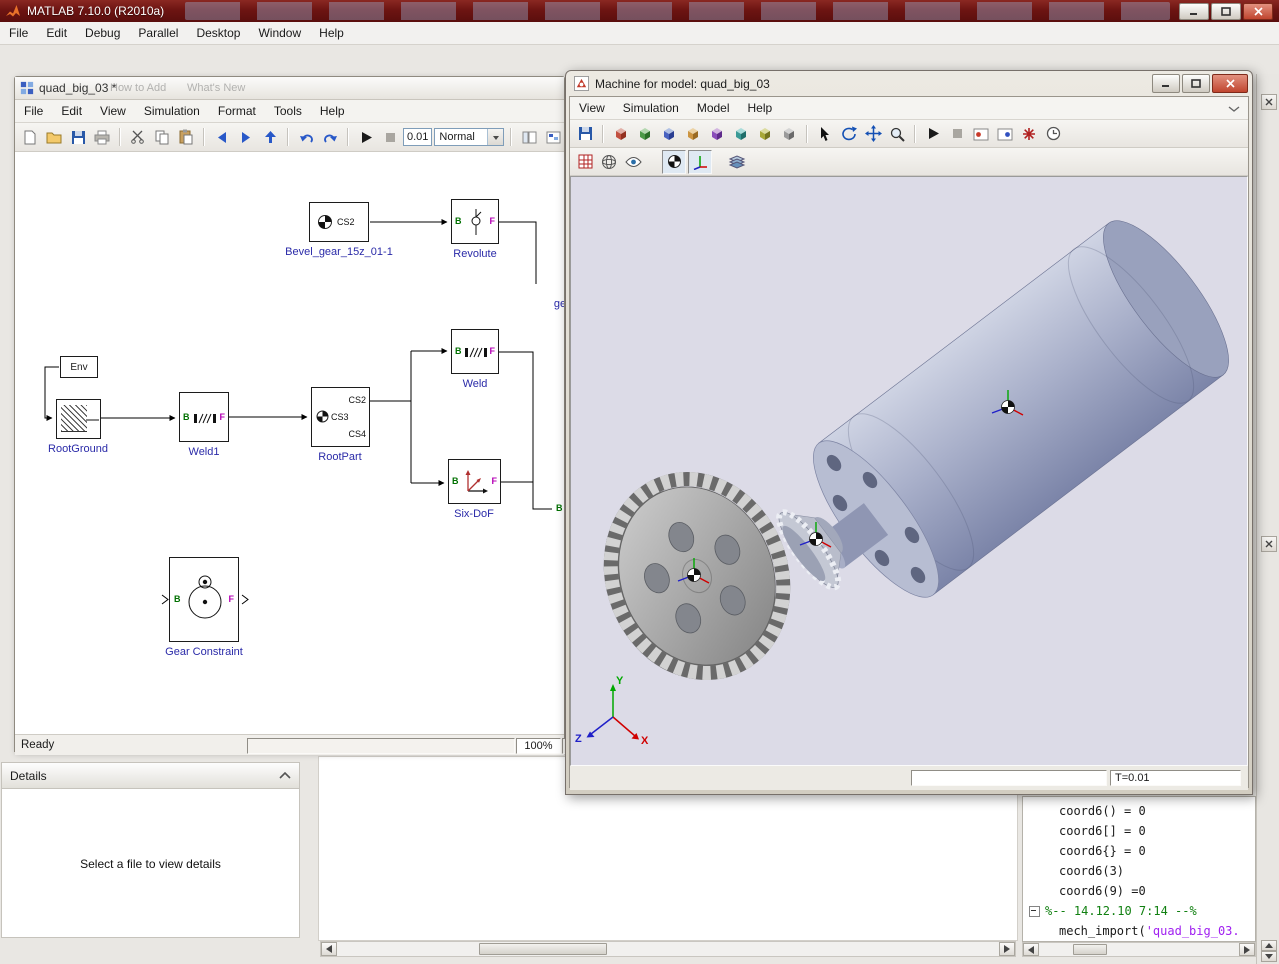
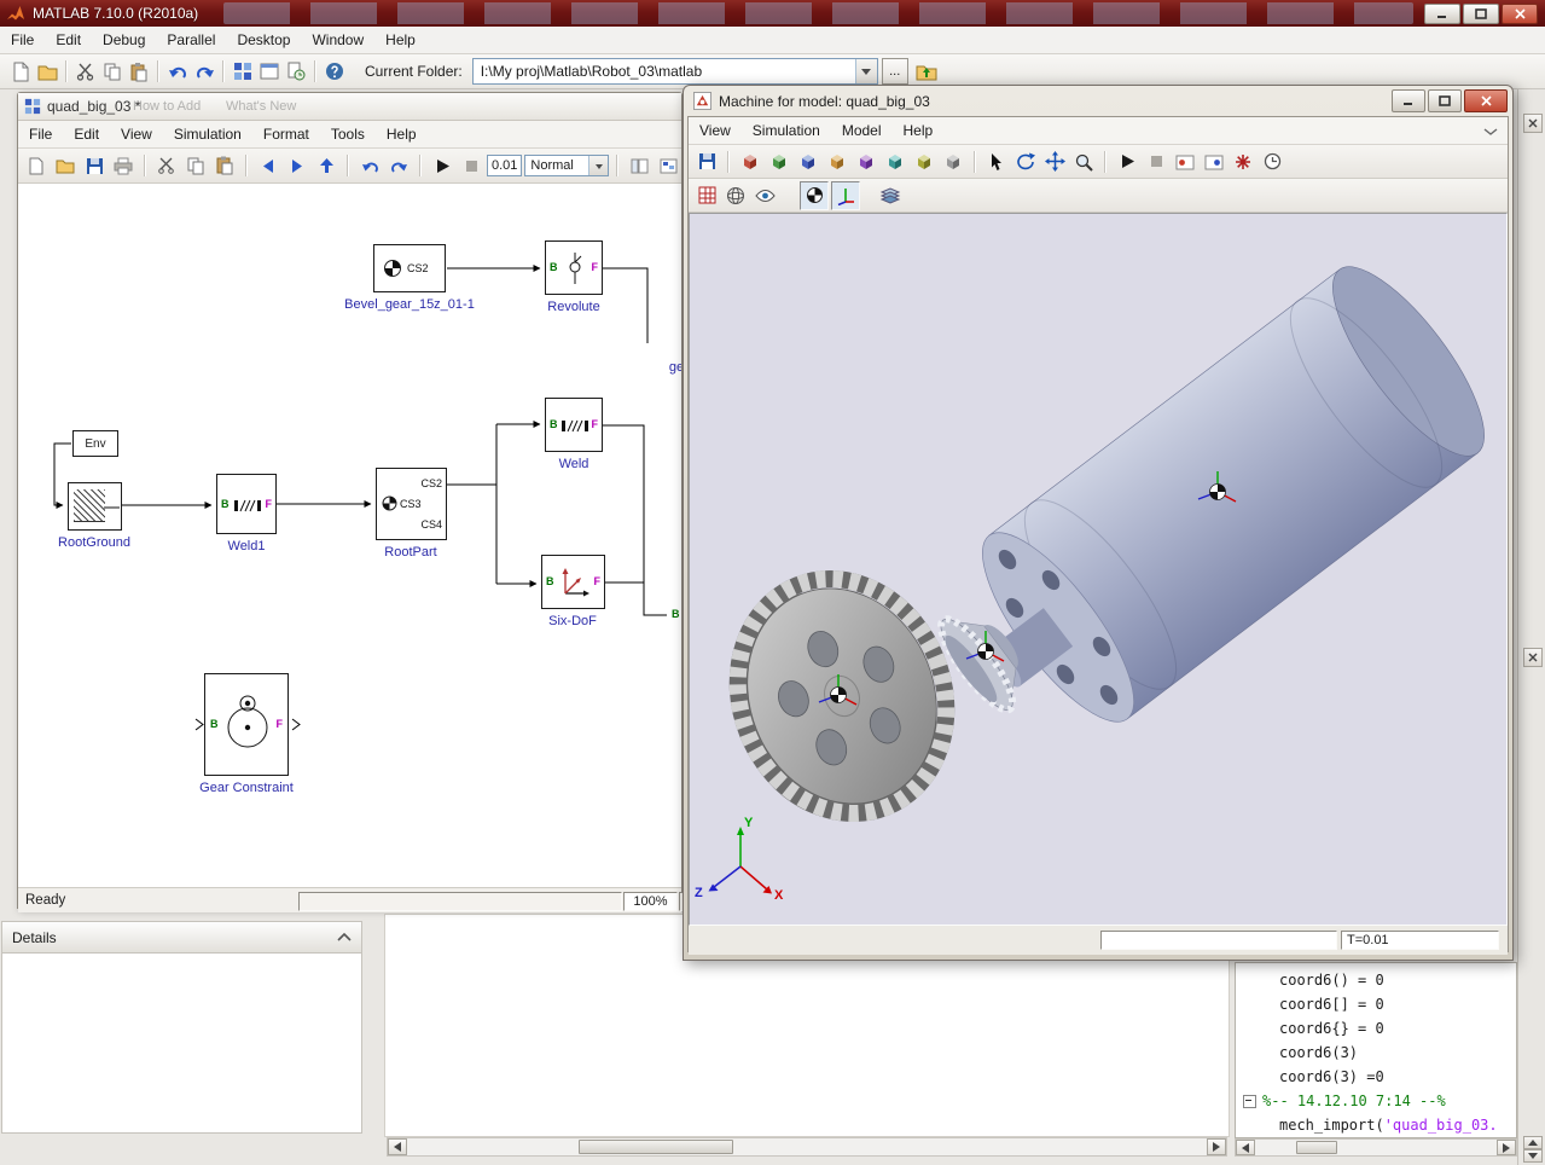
  MATLAB 7.10.0 (R2010a)
  File
  Edit
  Debug
  Parallel
  Desktop
  Window
  Help
+ Current Folder:
+ I:\My proj\Matlab\Robot_03\matlab
+ ...
  quad_big_03 *
  How to Add
  What's New
  File
  Edit
  View
  Simulation
  Format
  Tools
  Help
  0.01
  Normal
  CS2
  Bevel_gear_15z_01-1
  B
  F
  Revolute
  B
  F
  Weld
  Env
  RootGround
  B
  F
  Weld1
  CS2
  CS3
  CS4
  RootPart
  B
  F
  Six-DoF
  B
  F
  Gear Constraint
  B
  Ready
  100%
  Details
- Select a file to view details
  coord6() = 0
  coord6[] = 0
  coord6{} = 0
  coord6(3)
- coord6(9) =0
+ coord6(3) =0
  %-- 14.12.10 7:14 --%
  mech_import(
  'quad_big_03.
  Machine for model: quad_big_03
  View
  Simulation
  Model
  Help
  Y
  X
  Z
  T=0.01
